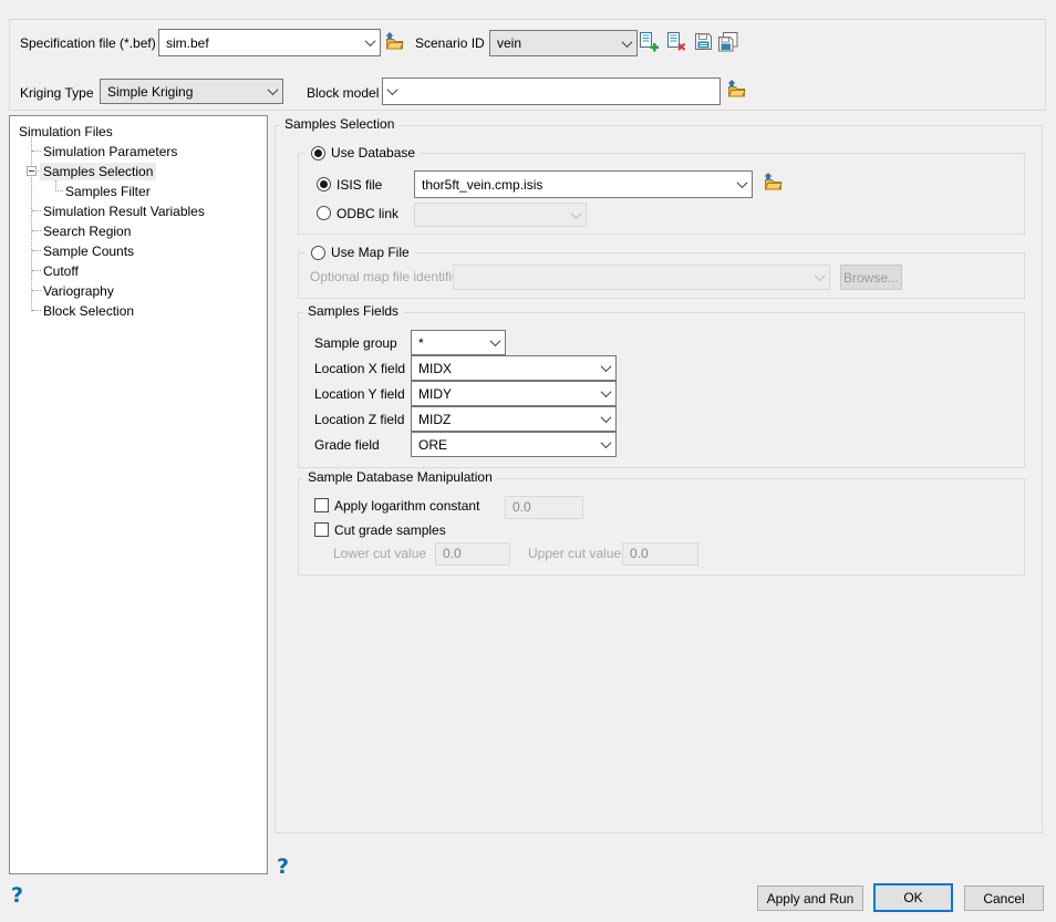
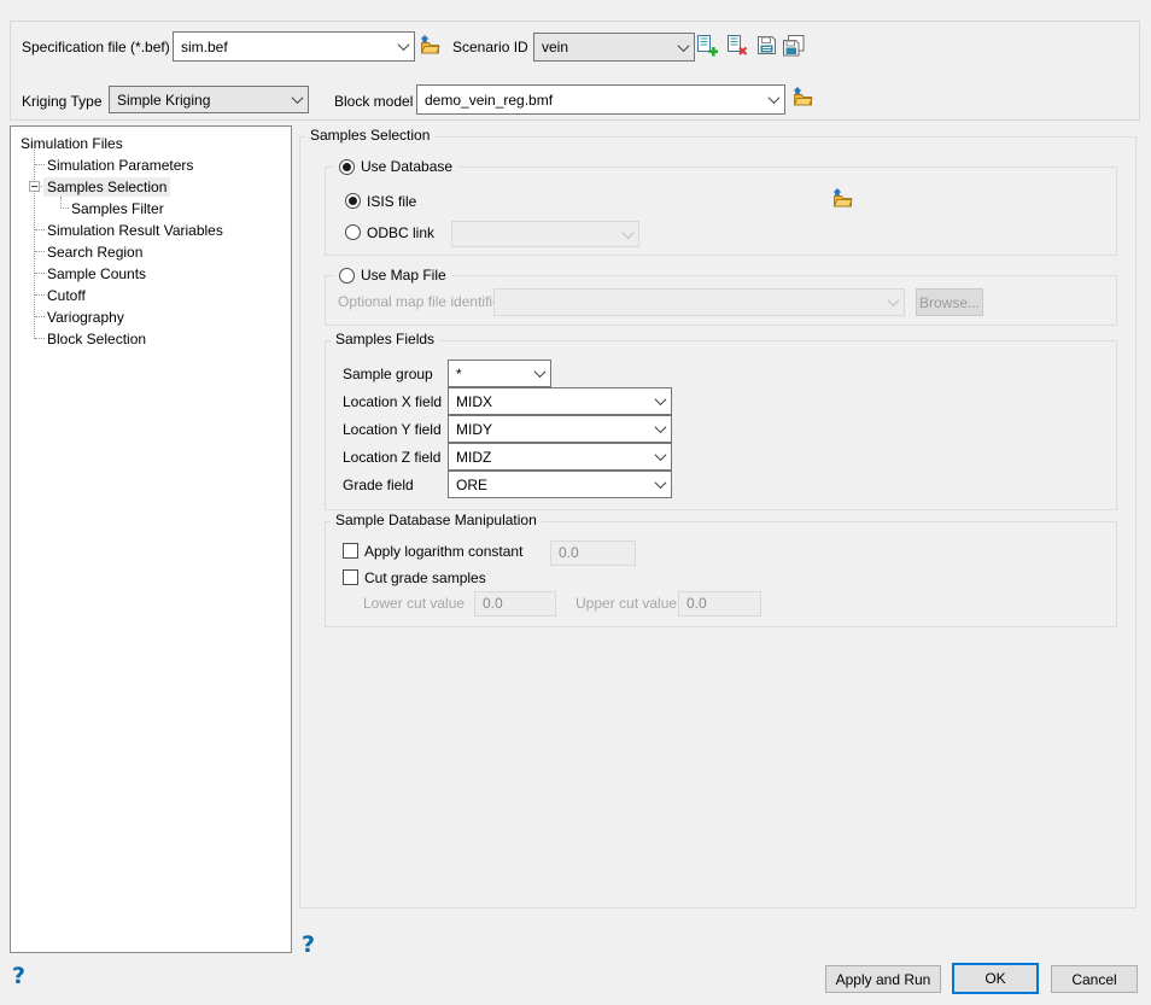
  Specification file (*.bef)
  sim.bef
  Scenario ID
  vein
  Kriging Type
  Simple Kriging
  Block model
+ demo_vein_reg.bmf
  Simulation Files
  Simulation Parameters
  Samples Selection
  Samples Filter
  Simulation Result Variables
  Search Region
  Sample Counts
  Cutoff
  Variography
  Block Selection
  Samples Selection
  Use Database
  ISIS file
- thor5ft_vein.cmp.isis
  ODBC link
  Use Map File
  Optional map file identifi
  Browse...
  Samples Fields
  Sample group
  *
  Location X field
  MIDX
  Location Y field
  MIDY
  Location Z field
  MIDZ
  Grade field
  ORE
  Sample Database Manipulation
  Apply logarithm constant
  0.0
  Cut grade samples
  Lower cut value
  0.0
  Upper cut value
  0.0
  ?
  ?
  Apply and Run
  OK
  Cancel
